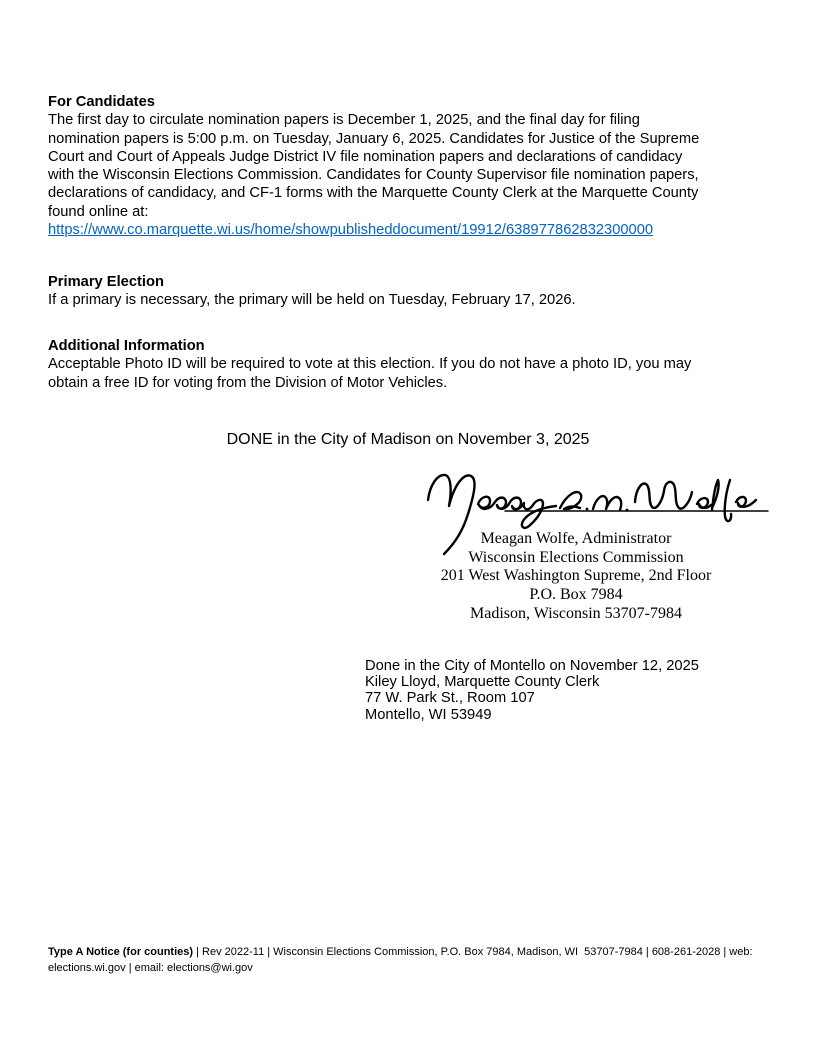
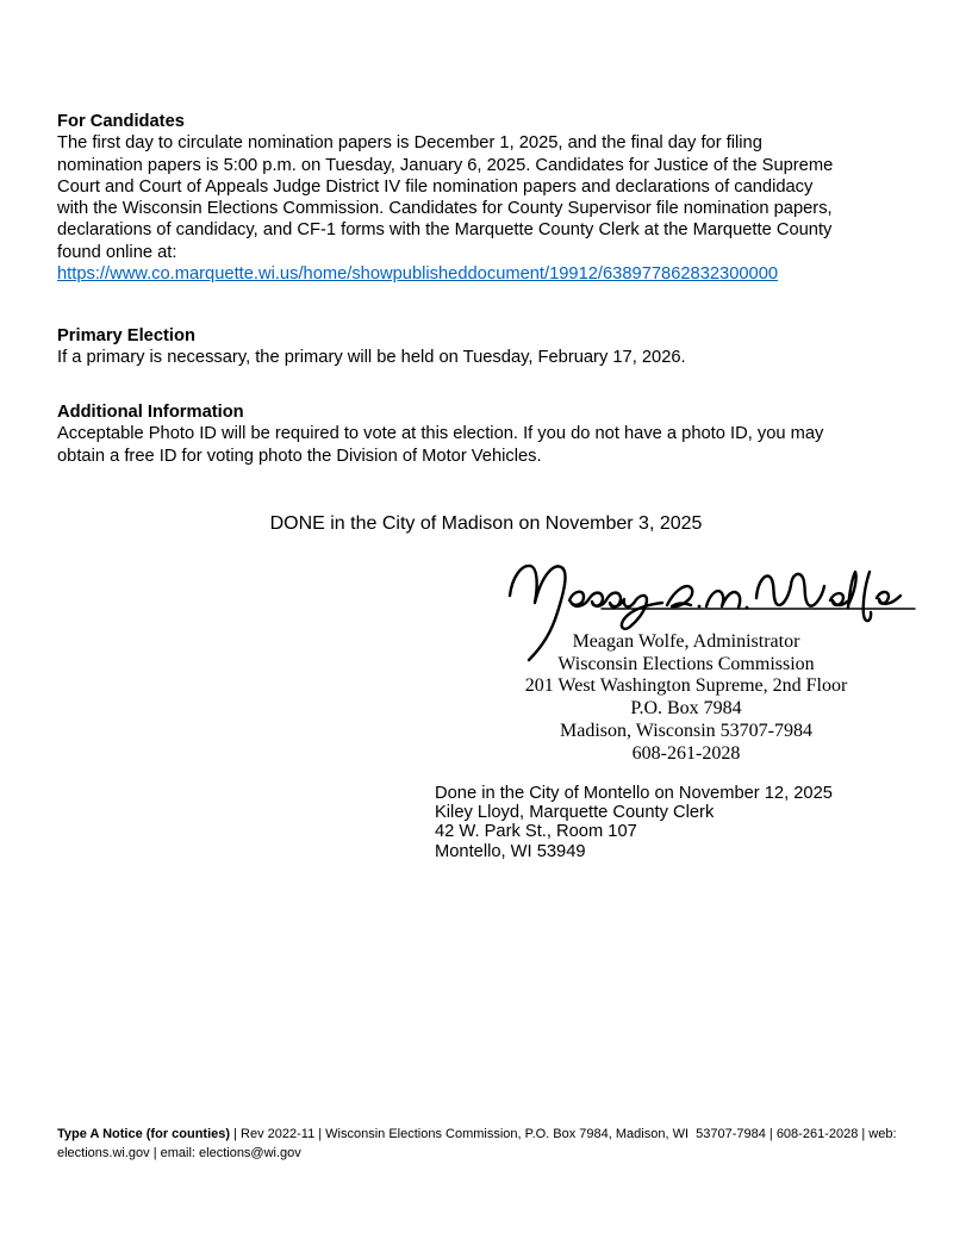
  For Candidates
  The first day to circulate nomination papers is December 1, 2025, and the final day for filing
  nomination papers is 5:00 p.m. on Tuesday, January 6, 2025. Candidates for Justice of the Supreme
  Court and Court of Appeals Judge District IV file nomination papers and declarations of candidacy
  with the Wisconsin Elections Commission. Candidates for County Supervisor file nomination papers,
  declarations of candidacy, and CF-1 forms with the Marquette County Clerk at the Marquette County
  found online at:
  https://www.co.marquette.wi.us/home/showpublisheddocument/19912/638977862832300000
  Primary Election
  If a primary is necessary, the primary will be held on Tuesday, February 17, 2026.
  Additional Information
  Acceptable Photo ID will be required to vote at this election. If you do not have a photo ID, you may
- obtain a free ID for voting from the Division of Motor Vehicles.
+ obtain a free ID for voting photo the Division of Motor Vehicles.
  DONE in the City of Madison on November 3, 2025
  Meagan Wolfe, Administrator
  Wisconsin Elections Commission
  201 West Washington Supreme, 2nd Floor
  P.O. Box 7984
  Madison, Wisconsin 53707-7984
+ 608-261-2028
  Done in the City of Montello on November 12, 2025
  Kiley Lloyd, Marquette County Clerk
- 77 W. Park St., Room 107
+ 42 W. Park St., Room 107
  Montello, WI 53949
  Type A Notice (for counties) | Rev 2022-11 | Wisconsin Elections Commission, P.O. Box 7984, Madison, WI 53707-7984 | 608-261-2028 | web: elections.wi.gov | email: elections@wi.gov
